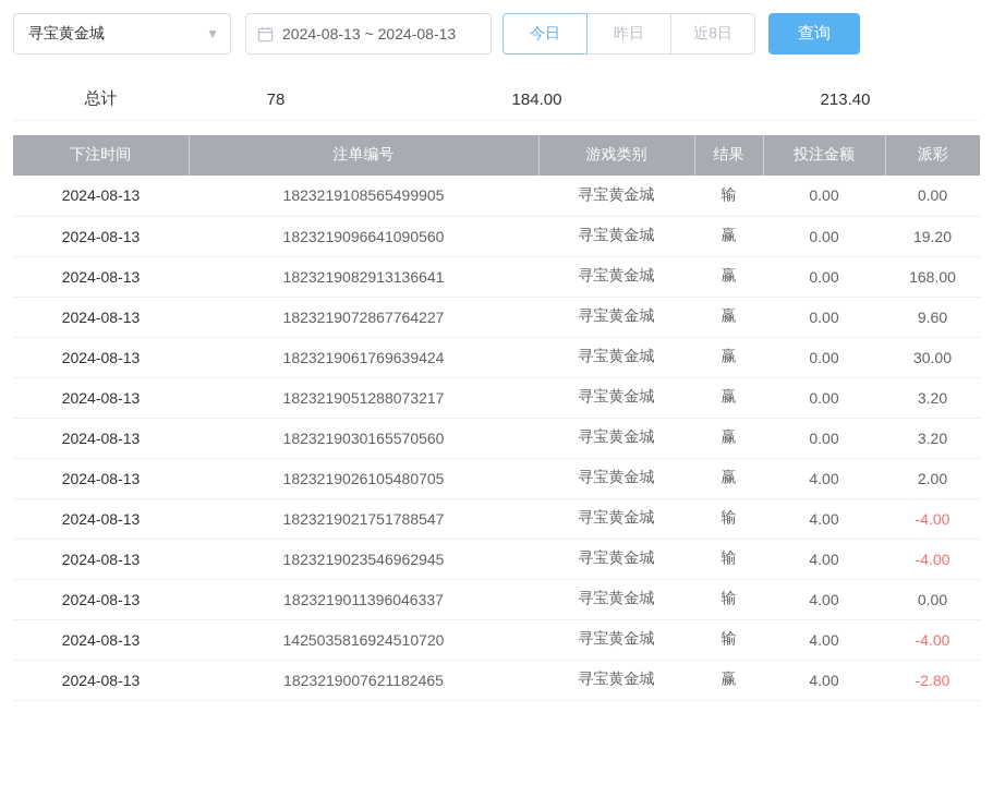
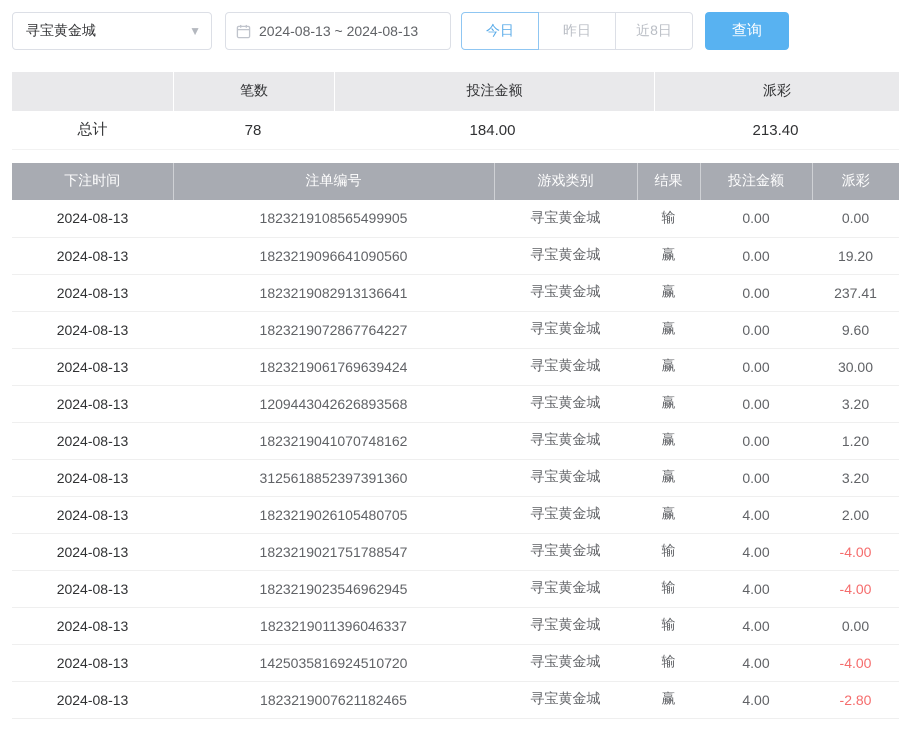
  寻宝黄金城
  ▼
  2024-08-13 ~ 2024-08-13
  今日
  昨日
  近8日
  查询
+ 笔数
+ 投注金额
+ 派彩
  总计
  78
  184.00
  213.40
  下注时间	注单编号	游戏类别	结果	投注金额	派彩
  2024-08-13	1823219108565499905	寻宝黄金城	输	0.00	0.00
  2024-08-13	1823219096641090560	寻宝黄金城	赢	0.00	19.20
- 2024-08-13	1823219082913136641	寻宝黄金城	赢	0.00	168.00
+ 2024-08-13	1823219082913136641	寻宝黄金城	赢	0.00	237.41
  2024-08-13	1823219072867764227	寻宝黄金城	赢	0.00	9.60
  2024-08-13	1823219061769639424	寻宝黄金城	赢	0.00	30.00
- 2024-08-13	1823219051288073217	寻宝黄金城	赢	0.00	3.20
+ 2024-08-13	1209443042626893568	寻宝黄金城	赢	0.00	3.20
+ 2024-08-13	1823219041070748162	寻宝黄金城	赢	0.00	1.20
- 2024-08-13	1823219030165570560	寻宝黄金城	赢	0.00	3.20
+ 2024-08-13	3125618852397391360	寻宝黄金城	赢	0.00	3.20
  2024-08-13	1823219026105480705	寻宝黄金城	赢	4.00	2.00
  2024-08-13	1823219021751788547	寻宝黄金城	输	4.00	-4.00
  2024-08-13	1823219023546962945	寻宝黄金城	输	4.00	-4.00
  2024-08-13	1823219011396046337	寻宝黄金城	输	4.00	0.00
  2024-08-13	1425035816924510720	寻宝黄金城	输	4.00	-4.00
  2024-08-13	1823219007621182465	寻宝黄金城	赢	4.00	-2.80
